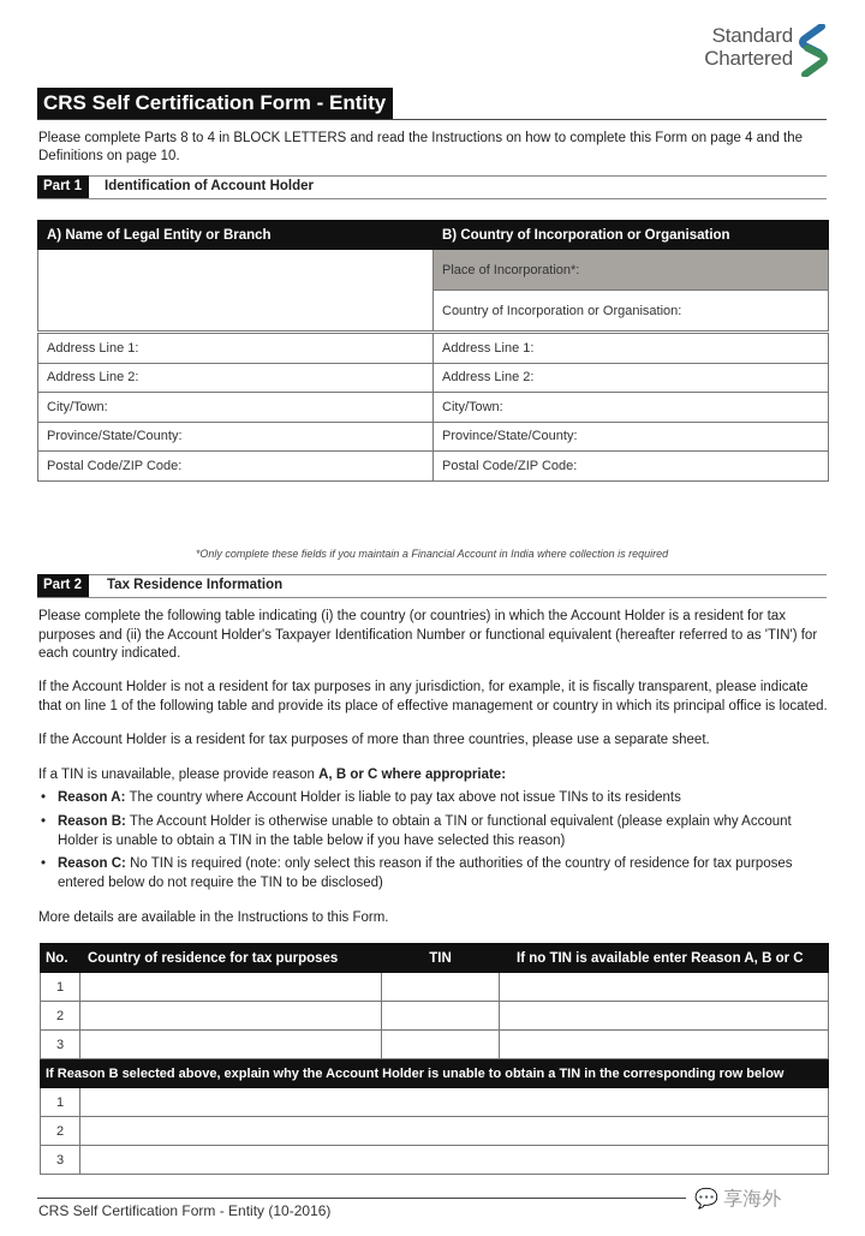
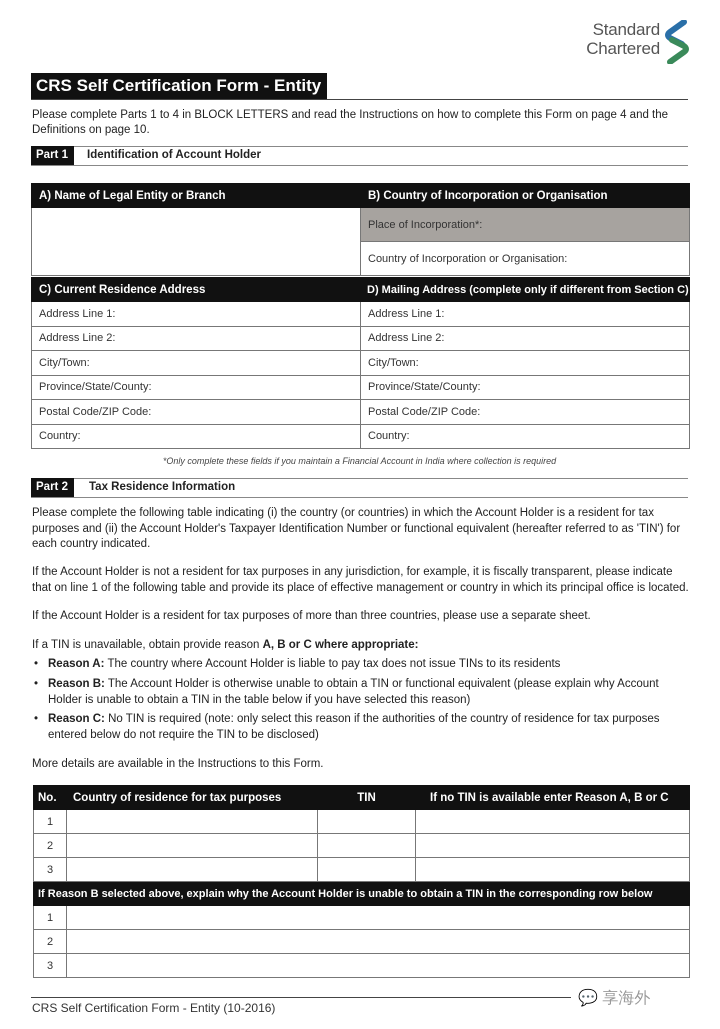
  Standard
  Chartered
  CRS Self Certification Form - Entity
- Please complete Parts 8 to 4 in BLOCK LETTERS and read the Instructions on how to complete this Form on page 4 and the Definitions on page 10.
+ Please complete Parts 1 to 4 in BLOCK LETTERS and read the Instructions on how to complete this Form on page 4 and the Definitions on page 10.
  Part 1
  Identification of Account Holder
  A) Name of Legal Entity or Branch	B) Country of Incorporation or Organisation
  	Place of Incorporation*:
  Country of Incorporation or Organisation:
+ C) Current Residence Address	D) Mailing Address (complete only if different from Section C)
  Address Line 1:	Address Line 1:
  Address Line 2:	Address Line 2:
  City/Town:	City/Town:
  Province/State/County:	Province/State/County:
  Postal Code/ZIP Code:	Postal Code/ZIP Code:
+ Country:	Country:
  *Only complete these fields if you maintain a Financial Account in India where collection is required
  Part 2
  Tax Residence Information
  Please complete the following table indicating (i) the country (or countries) in which the Account Holder is a resident for tax purposes and (ii) the Account Holder's Taxpayer Identification Number or functional equivalent (hereafter referred to as 'TIN') for each country indicated.
  If the Account Holder is not a resident for tax purposes in any jurisdiction, for example, it is fiscally transparent, please indicate that on line 1 of the following table and provide its place of effective management or country in which its principal office is located.
  If the Account Holder is a resident for tax purposes of more than three countries, please use a separate sheet.
- If a TIN is unavailable, please provide reason A, B or C where appropriate:
+ If a TIN is unavailable, obtain provide reason A, B or C where appropriate:
  •
- Reason A: The country where Account Holder is liable to pay tax above not issue TINs to its residents
+ Reason A: The country where Account Holder is liable to pay tax does not issue TINs to its residents
  •
  Reason B: The Account Holder is otherwise unable to obtain a TIN or functional equivalent (please explain why Account Holder is unable to obtain a TIN in the table below if you have selected this reason)
  •
  Reason C: No TIN is required (note: only select this reason if the authorities of the country of residence for tax purposes entered below do not require the TIN to be disclosed)
  More details are available in the Instructions to this Form.
  No.	Country of residence for tax purposes	TIN	If no TIN is available enter Reason A, B or C
  1
  2
  3
  If Reason B selected above, explain why the Account Holder is unable to obtain a TIN in the corresponding row below
  1
  2
  3
  CRS Self Certification Form - Entity (10-2016)
  💬 享海外
